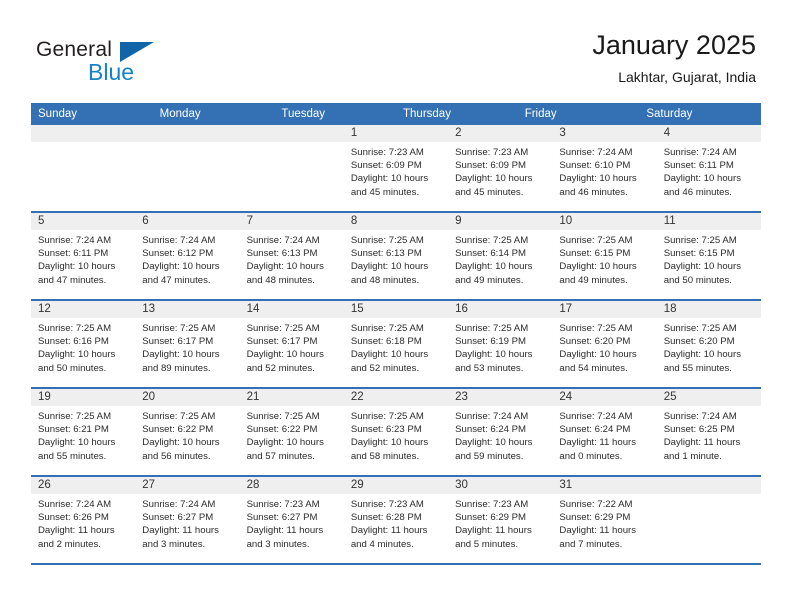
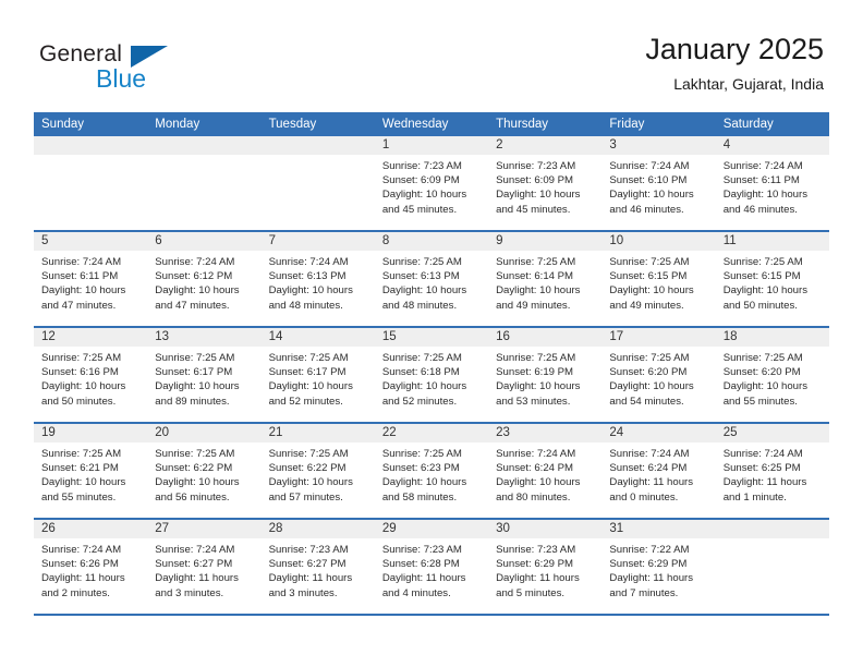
  General
  Blue
  January 2025
  Lakhtar, Gujarat, India
  Sunday
  Monday
  Tuesday
+ Wednesday
  Thursday
  Friday
  Saturday
  1
  Sunrise: 7:23 AM
  Sunset: 6:09 PM
  Daylight: 10 hours
  and 45 minutes.
  2
  Sunrise: 7:23 AM
  Sunset: 6:09 PM
  Daylight: 10 hours
  and 45 minutes.
  3
  Sunrise: 7:24 AM
  Sunset: 6:10 PM
  Daylight: 10 hours
  and 46 minutes.
  4
  Sunrise: 7:24 AM
  Sunset: 6:11 PM
  Daylight: 10 hours
  and 46 minutes.
  5
  Sunrise: 7:24 AM
  Sunset: 6:11 PM
  Daylight: 10 hours
  and 47 minutes.
  6
  Sunrise: 7:24 AM
  Sunset: 6:12 PM
  Daylight: 10 hours
  and 47 minutes.
  7
  Sunrise: 7:24 AM
  Sunset: 6:13 PM
  Daylight: 10 hours
  and 48 minutes.
  8
  Sunrise: 7:25 AM
  Sunset: 6:13 PM
  Daylight: 10 hours
  and 48 minutes.
  9
  Sunrise: 7:25 AM
  Sunset: 6:14 PM
  Daylight: 10 hours
  and 49 minutes.
  10
  Sunrise: 7:25 AM
  Sunset: 6:15 PM
  Daylight: 10 hours
  and 49 minutes.
  11
  Sunrise: 7:25 AM
  Sunset: 6:15 PM
  Daylight: 10 hours
  and 50 minutes.
  12
  Sunrise: 7:25 AM
  Sunset: 6:16 PM
  Daylight: 10 hours
  and 50 minutes.
  13
  Sunrise: 7:25 AM
  Sunset: 6:17 PM
  Daylight: 10 hours
  and 89 minutes.
  14
  Sunrise: 7:25 AM
  Sunset: 6:17 PM
  Daylight: 10 hours
  and 52 minutes.
  15
  Sunrise: 7:25 AM
  Sunset: 6:18 PM
  Daylight: 10 hours
  and 52 minutes.
  16
  Sunrise: 7:25 AM
  Sunset: 6:19 PM
  Daylight: 10 hours
  and 53 minutes.
  17
  Sunrise: 7:25 AM
  Sunset: 6:20 PM
  Daylight: 10 hours
  and 54 minutes.
  18
  Sunrise: 7:25 AM
  Sunset: 6:20 PM
  Daylight: 10 hours
  and 55 minutes.
  19
  Sunrise: 7:25 AM
  Sunset: 6:21 PM
  Daylight: 10 hours
  and 55 minutes.
  20
  Sunrise: 7:25 AM
  Sunset: 6:22 PM
  Daylight: 10 hours
  and 56 minutes.
  21
  Sunrise: 7:25 AM
  Sunset: 6:22 PM
  Daylight: 10 hours
  and 57 minutes.
  22
  Sunrise: 7:25 AM
  Sunset: 6:23 PM
  Daylight: 10 hours
  and 58 minutes.
  23
  Sunrise: 7:24 AM
  Sunset: 6:24 PM
  Daylight: 10 hours
- and 59 minutes.
+ and 80 minutes.
  24
  Sunrise: 7:24 AM
  Sunset: 6:24 PM
  Daylight: 11 hours
  and 0 minutes.
  25
  Sunrise: 7:24 AM
  Sunset: 6:25 PM
  Daylight: 11 hours
  and 1 minute.
  26
  Sunrise: 7:24 AM
  Sunset: 6:26 PM
  Daylight: 11 hours
  and 2 minutes.
  27
  Sunrise: 7:24 AM
  Sunset: 6:27 PM
  Daylight: 11 hours
  and 3 minutes.
  28
  Sunrise: 7:23 AM
  Sunset: 6:27 PM
  Daylight: 11 hours
  and 3 minutes.
  29
  Sunrise: 7:23 AM
  Sunset: 6:28 PM
  Daylight: 11 hours
  and 4 minutes.
  30
  Sunrise: 7:23 AM
  Sunset: 6:29 PM
  Daylight: 11 hours
  and 5 minutes.
  31
  Sunrise: 7:22 AM
  Sunset: 6:29 PM
  Daylight: 11 hours
  and 7 minutes.
